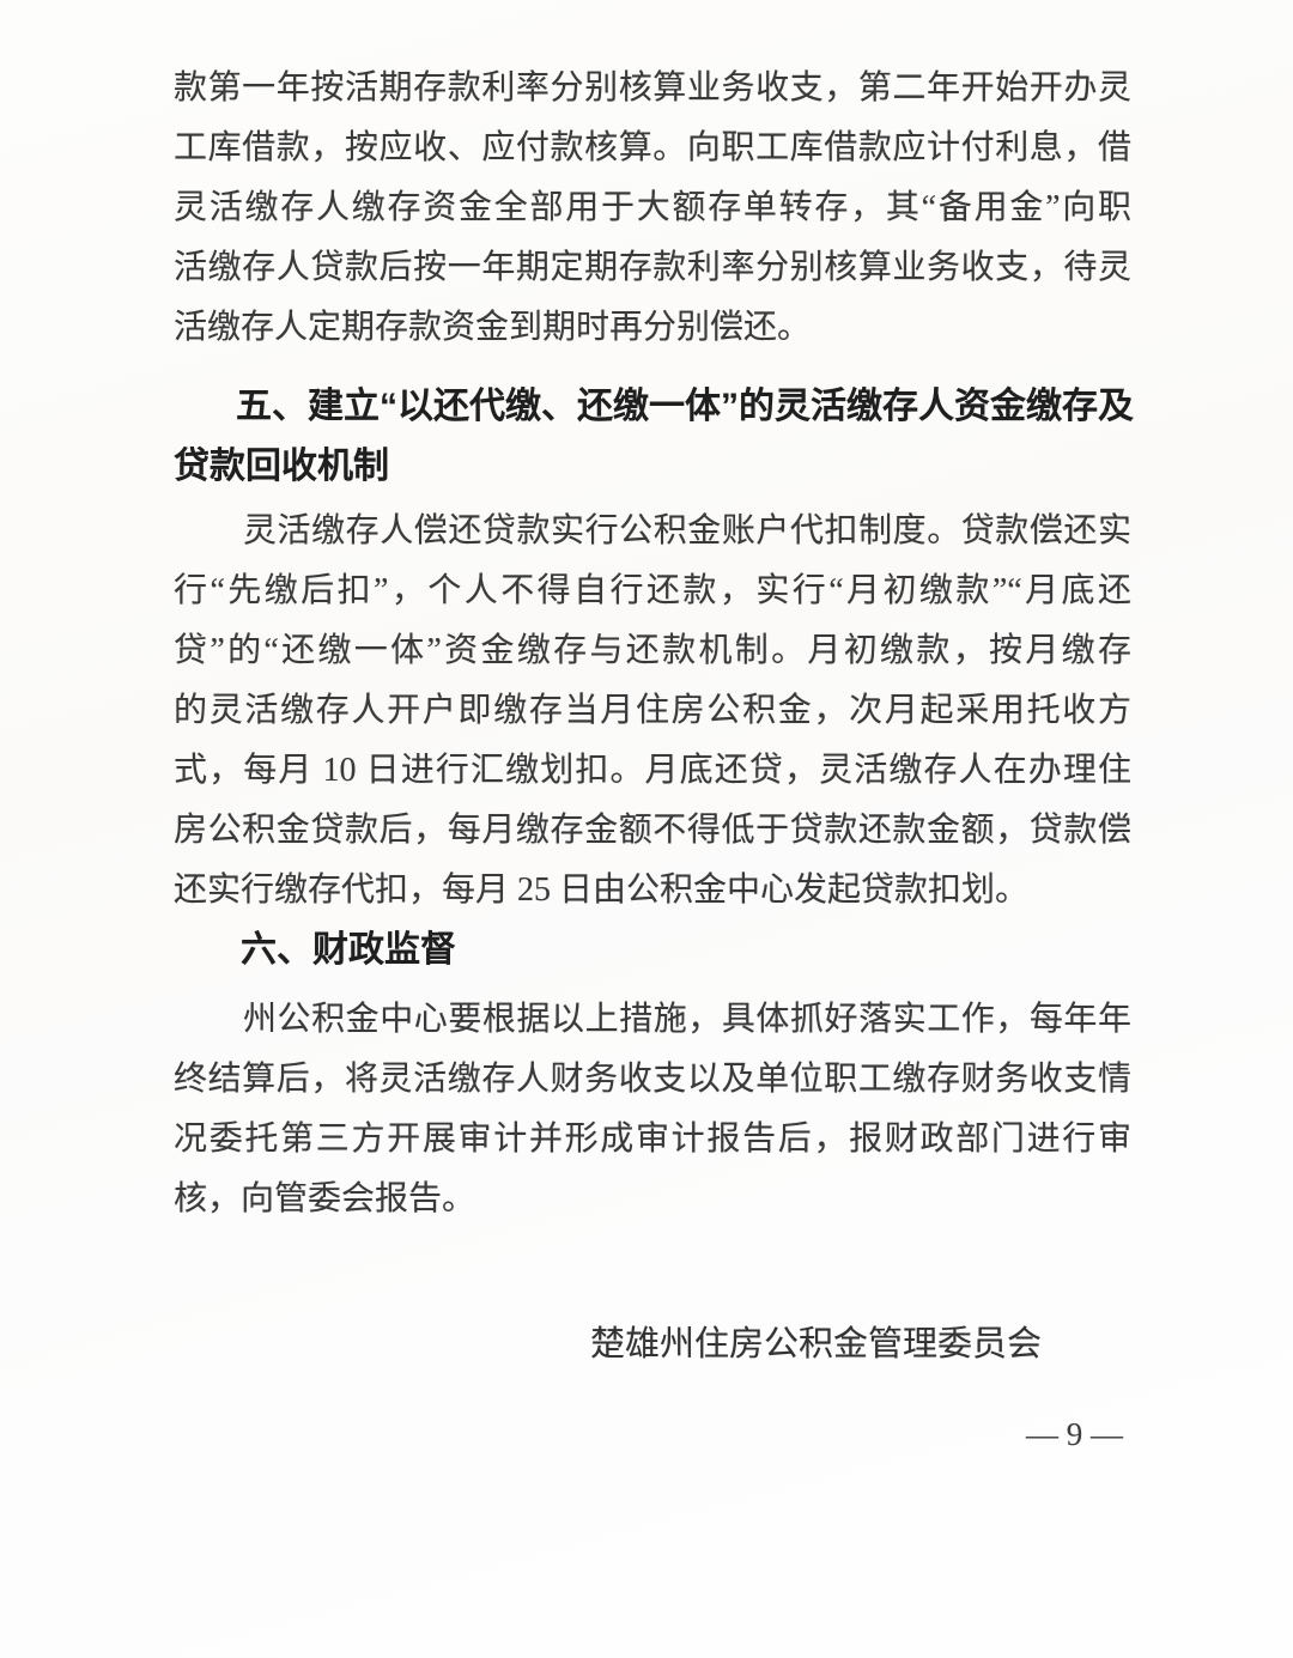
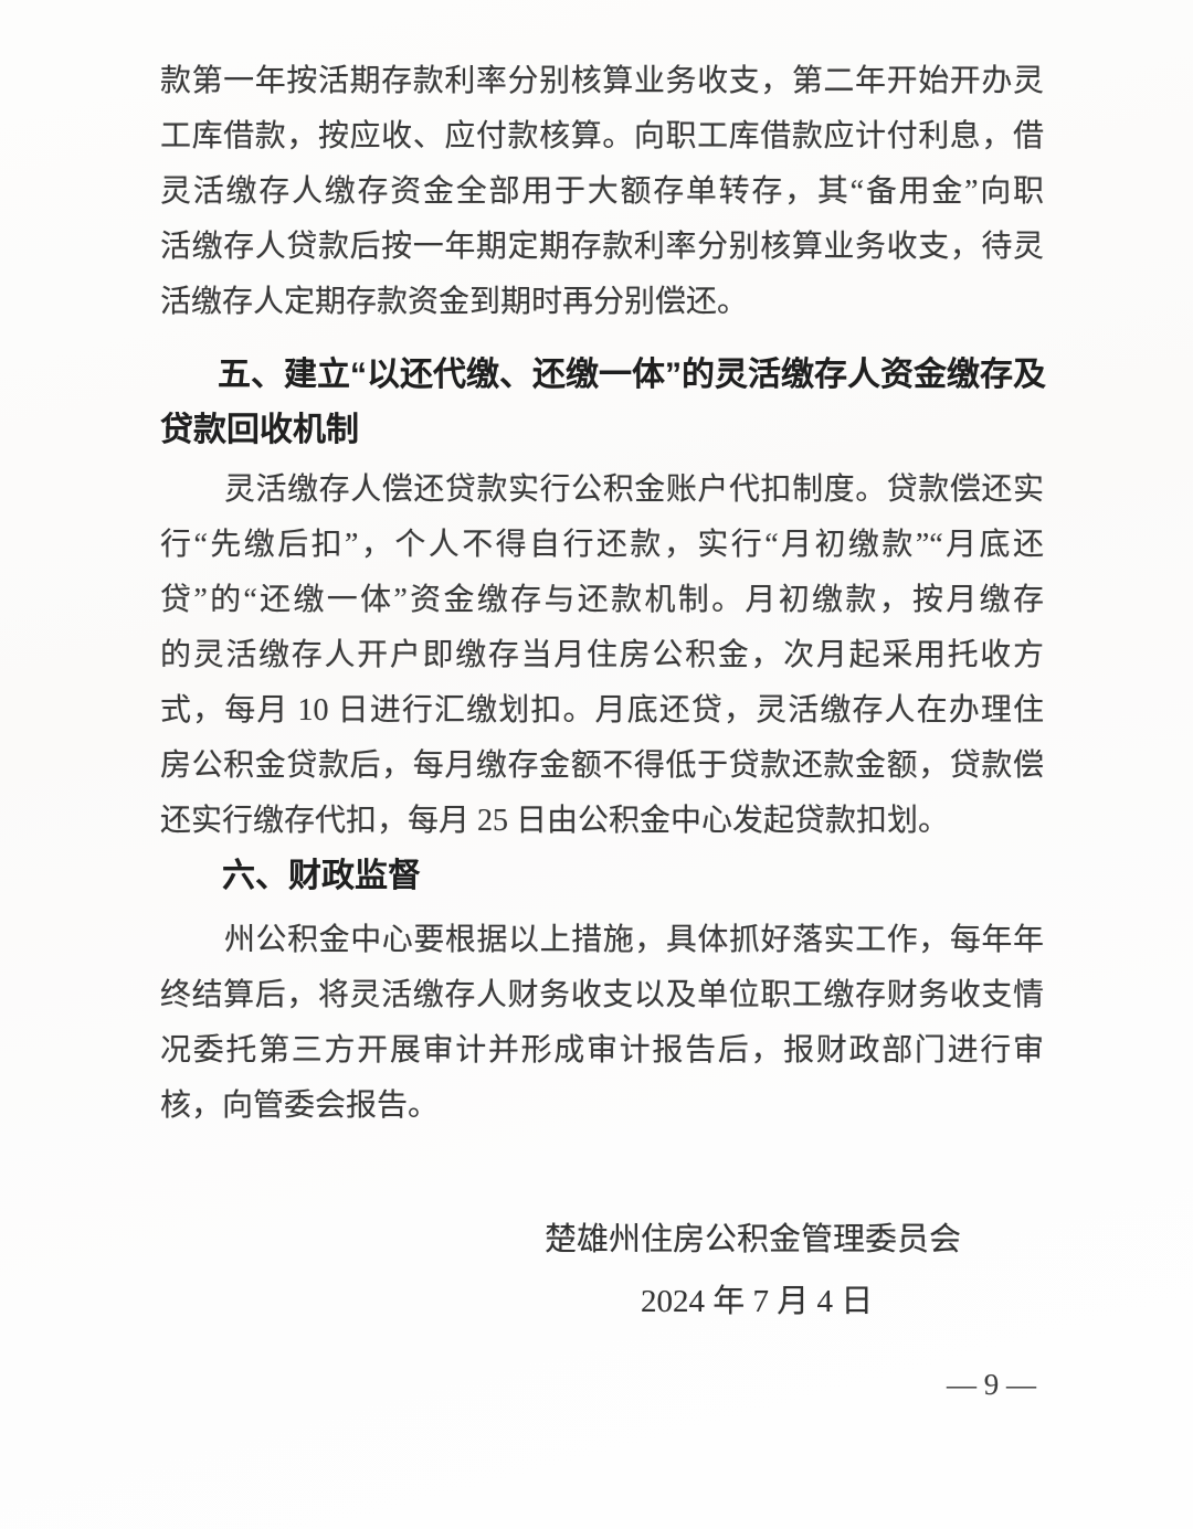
  款第一年按活期存款利率分别核算业务收支，第二年开始开办灵
  工库借款，按应收、应付款核算。向职工库借款应计付利息，借
  灵活缴存人缴存资金全部用于大额存单转存，其“备用金”向职
  活缴存人贷款后按一年期定期存款利率分别核算业务收支，待灵
  活缴存人定期存款资金到期时再分别偿还。
  五、建立“以还代缴、还缴一体”的灵活缴存人资金缴存及
  贷款回收机制
  灵活缴存人偿还贷款实行公积金账户代扣制度。贷款偿还实
  行“先缴后扣”，个人不得自行还款，实行“月初缴款”“月底还
  贷”的“还缴一体”资金缴存与还款机制。月初缴款，按月缴存
  的灵活缴存人开户即缴存当月住房公积金，次月起采用托收方
  式，每月 10 日进行汇缴划扣。月底还贷，灵活缴存人在办理住
  房公积金贷款后，每月缴存金额不得低于贷款还款金额，贷款偿
  还实行缴存代扣，每月 25 日由公积金中心发起贷款扣划。
  六、财政监督
  州公积金中心要根据以上措施，具体抓好落实工作，每年年
  终结算后，将灵活缴存人财务收支以及单位职工缴存财务收支情
  况委托第三方开展审计并形成审计报告后，报财政部门进行审
  核，向管委会报告。
  楚雄州住房公积金管理委员会
+ 2024 年 7 月 4 日
  — 9 —
